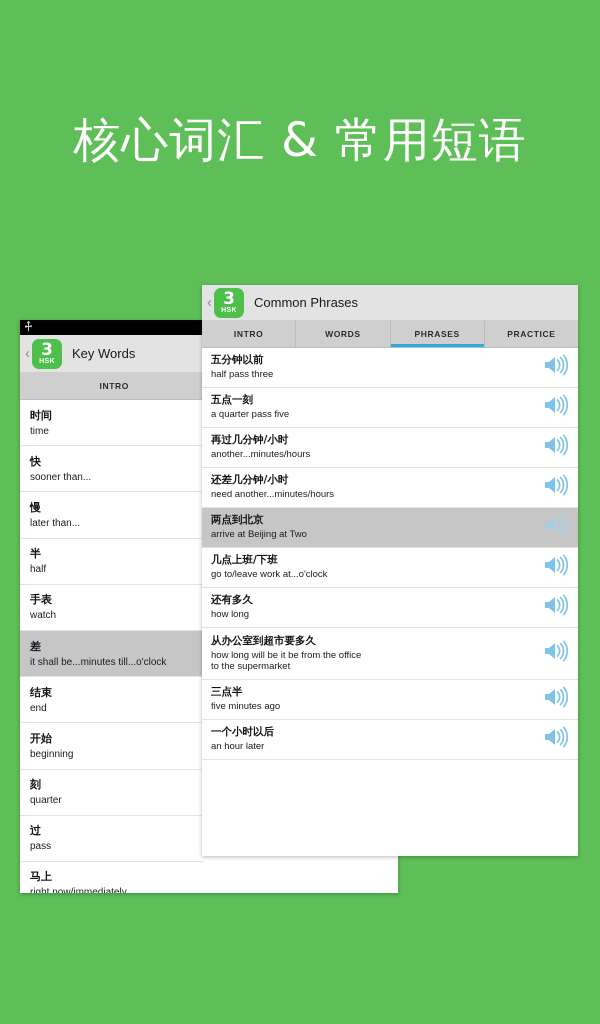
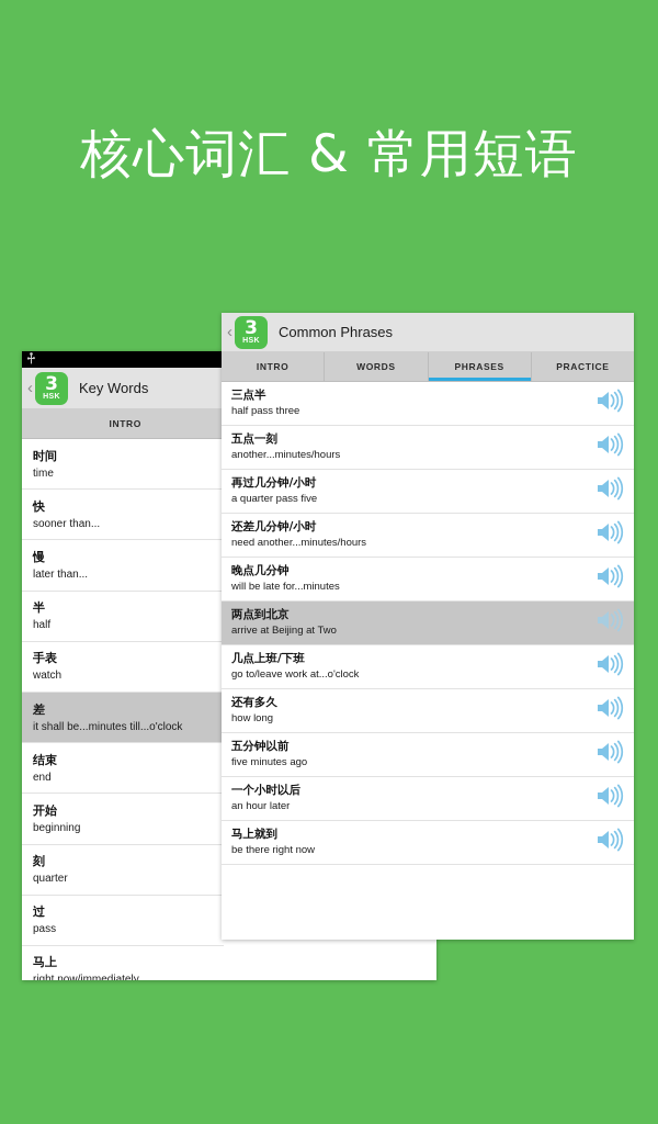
  核心词汇 & 常用短语
  ‹
  3
  Key Words
  INTRO
  时间
  time
  快
  sooner than...
  慢
  later than...
  半
  half
  手表
  watch
  差
  it shall be...minutes till...o'clock
  结束
  end
  开始
  beginning
  刻
  quarter
  过
  pass
  马上
  right now/immediately
  ‹
  3
  Common Phrases
  INTRO
  WORDS
  PHRASES
  PRACTICE
- 五分钟以前
+ 三点半
  half pass three
  五点一刻
- a quarter pass five
+ another...minutes/hours
  再过几分钟/小时
- another...minutes/hours
+ a quarter pass five
  还差几分钟/小时
  need another...minutes/hours
+ 晚点几分钟
+ will be late for...minutes
  两点到北京
  arrive at Beijing at Two
  几点上班/下班
  go to/leave work at...o'clock
  还有多久
  how long
- 从办公室到超市要多久
- how long will be it be from the office
- to the supermarket
- 三点半
+ 五分钟以前
  five minutes ago
  一个小时以后
  an hour later
+ 马上就到
+ be there right now
